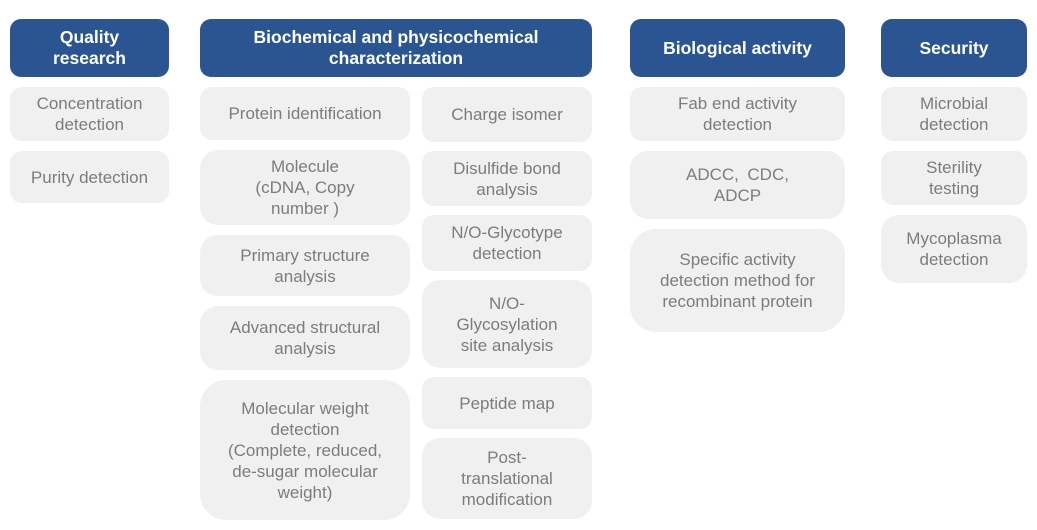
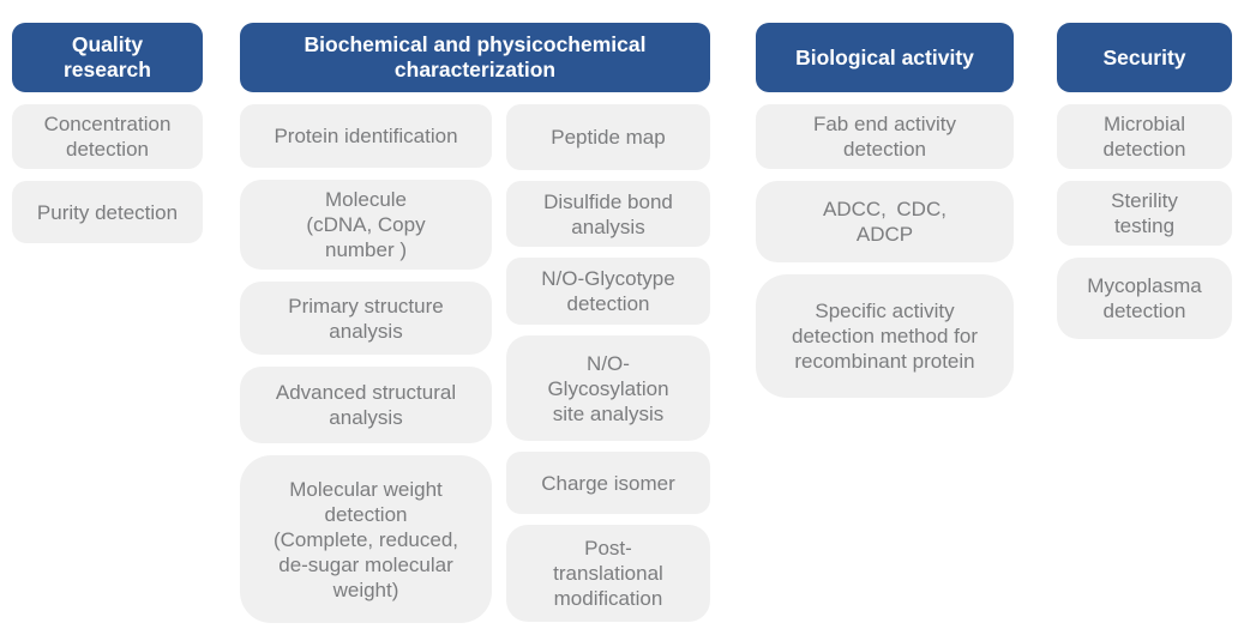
  Quality
  research
  Concentration
  detection
  Purity detection
  Biochemical and physicochemical
  characterization
  Protein identification
  Molecule
  (cDNA, Copy
  number )
  Primary structure
  analysis
  Advanced structural
  analysis
  Molecular weight
  detection
  (Complete, reduced,
  de-sugar molecular
  weight)
- Charge isomer
+ Peptide map
  Disulfide bond
  analysis
  N/O-Glycotype
  detection
  N/O-
  Glycosylation
  site analysis
- Peptide map
+ Charge isomer
  Post-
  translational
  modification
  Biological activity
  Fab end activity
  detection
  ADCC, CDC,
  ADCP
  Specific activity
  detection method for
  recombinant protein
  Security
  Microbial
  detection
  Sterility
  testing
  Mycoplasma
  detection
